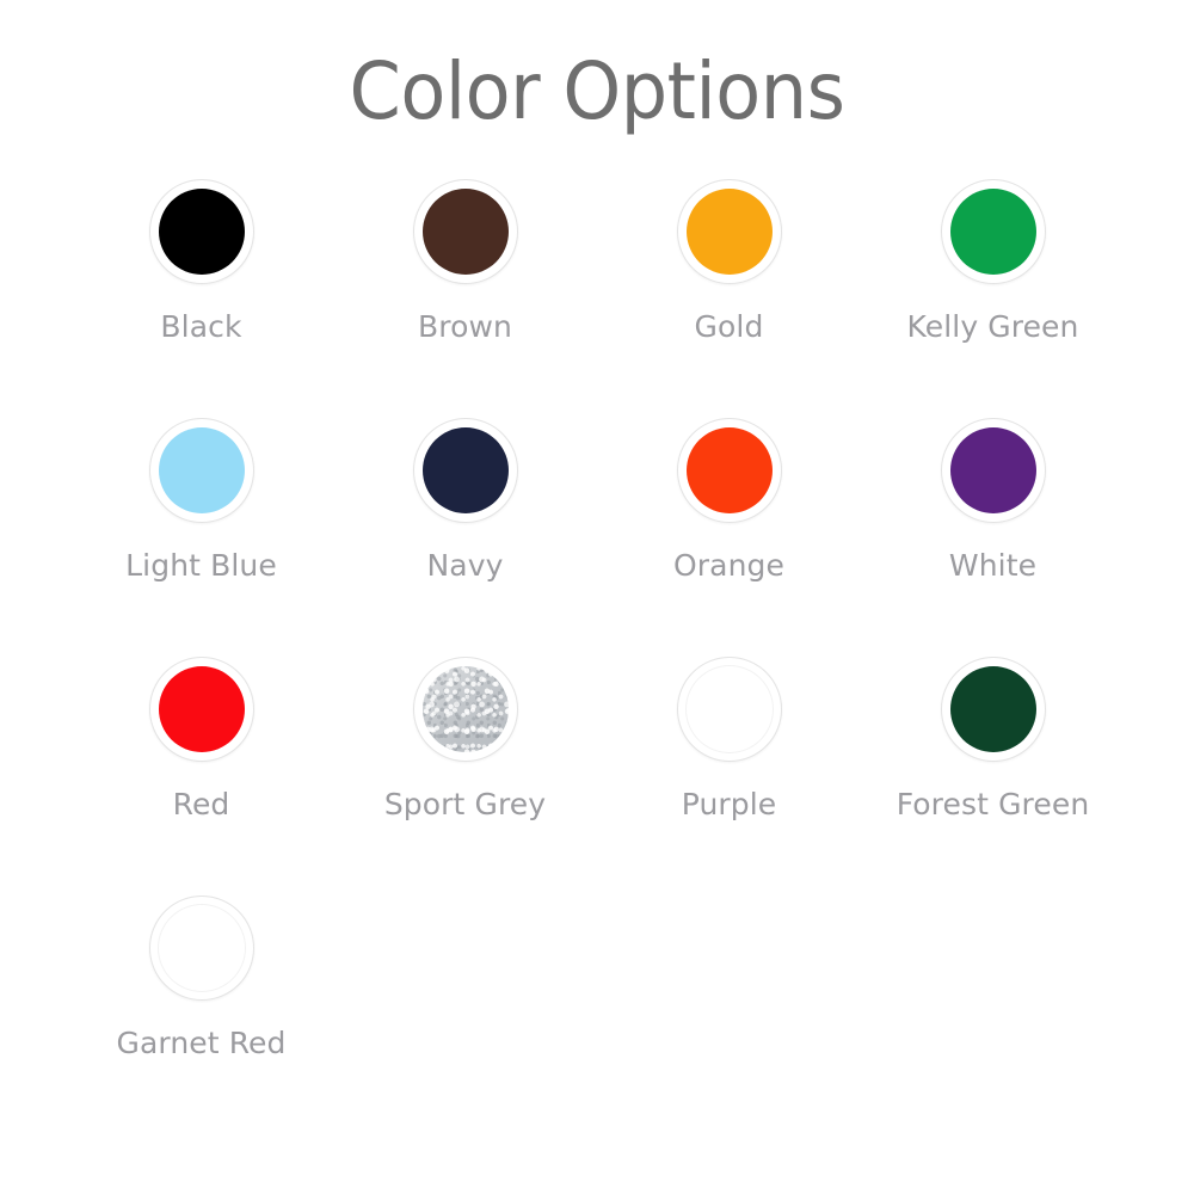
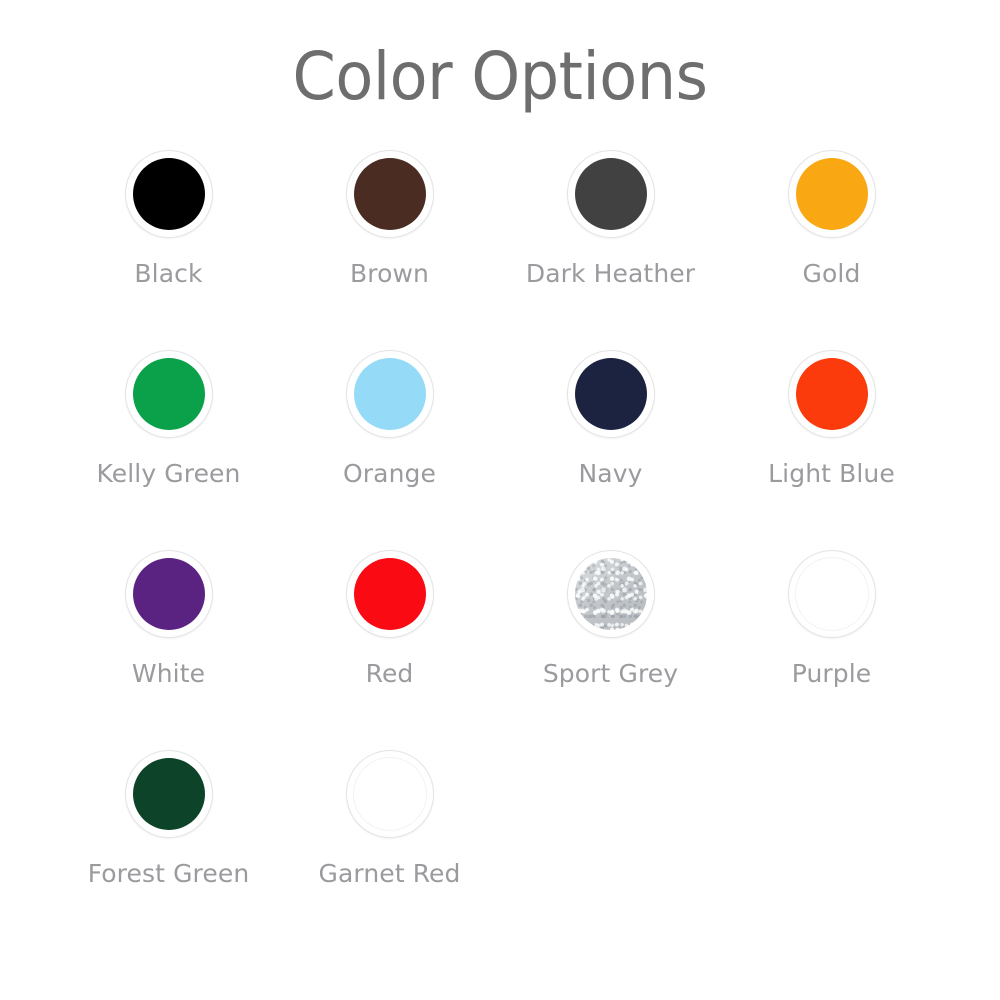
  Color Options
  Black
  Brown
+ Dark Heather
  Gold
  Kelly Green
- Light Blue
+ Orange
  Navy
- Orange
+ Light Blue
  White
  Red
  Sport Grey
  Purple
  Forest Green
  Garnet Red
